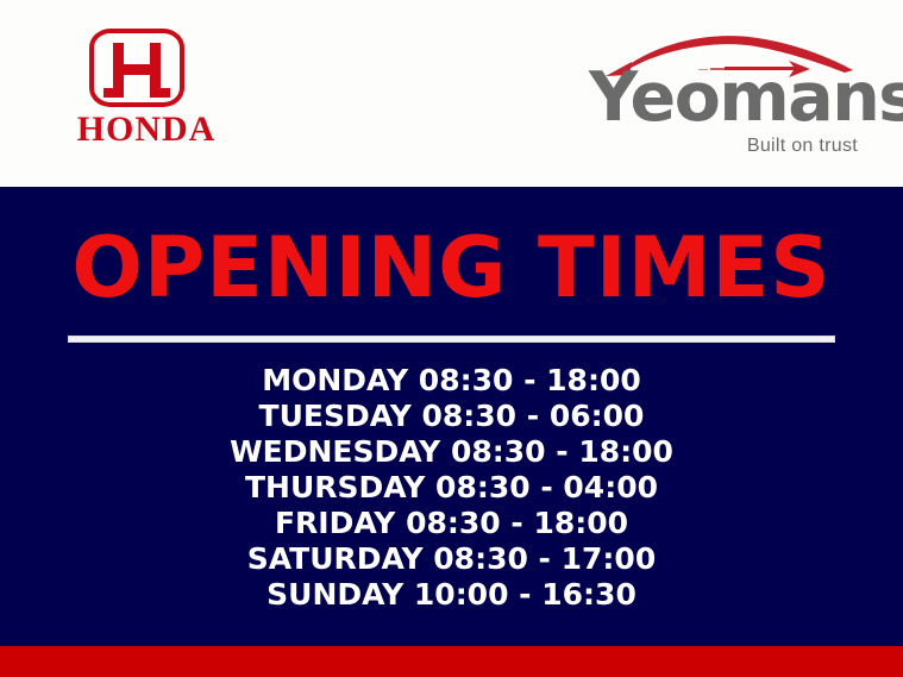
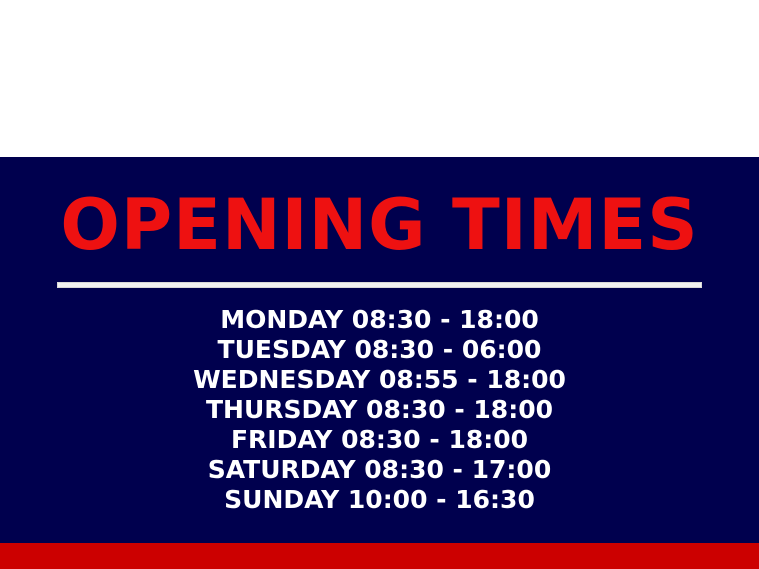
- HONDA
- Yeomans
- Built on trust
  OPENING TIMES
  MONDAY 08:30 - 18:00
  TUESDAY 08:30 - 06:00
- WEDNESDAY 08:30 - 18:00
+ WEDNESDAY 08:55 - 18:00
- THURSDAY 08:30 - 04:00
+ THURSDAY 08:30 - 18:00
  FRIDAY 08:30 - 18:00
  SATURDAY 08:30 - 17:00
  SUNDAY 10:00 - 16:30
